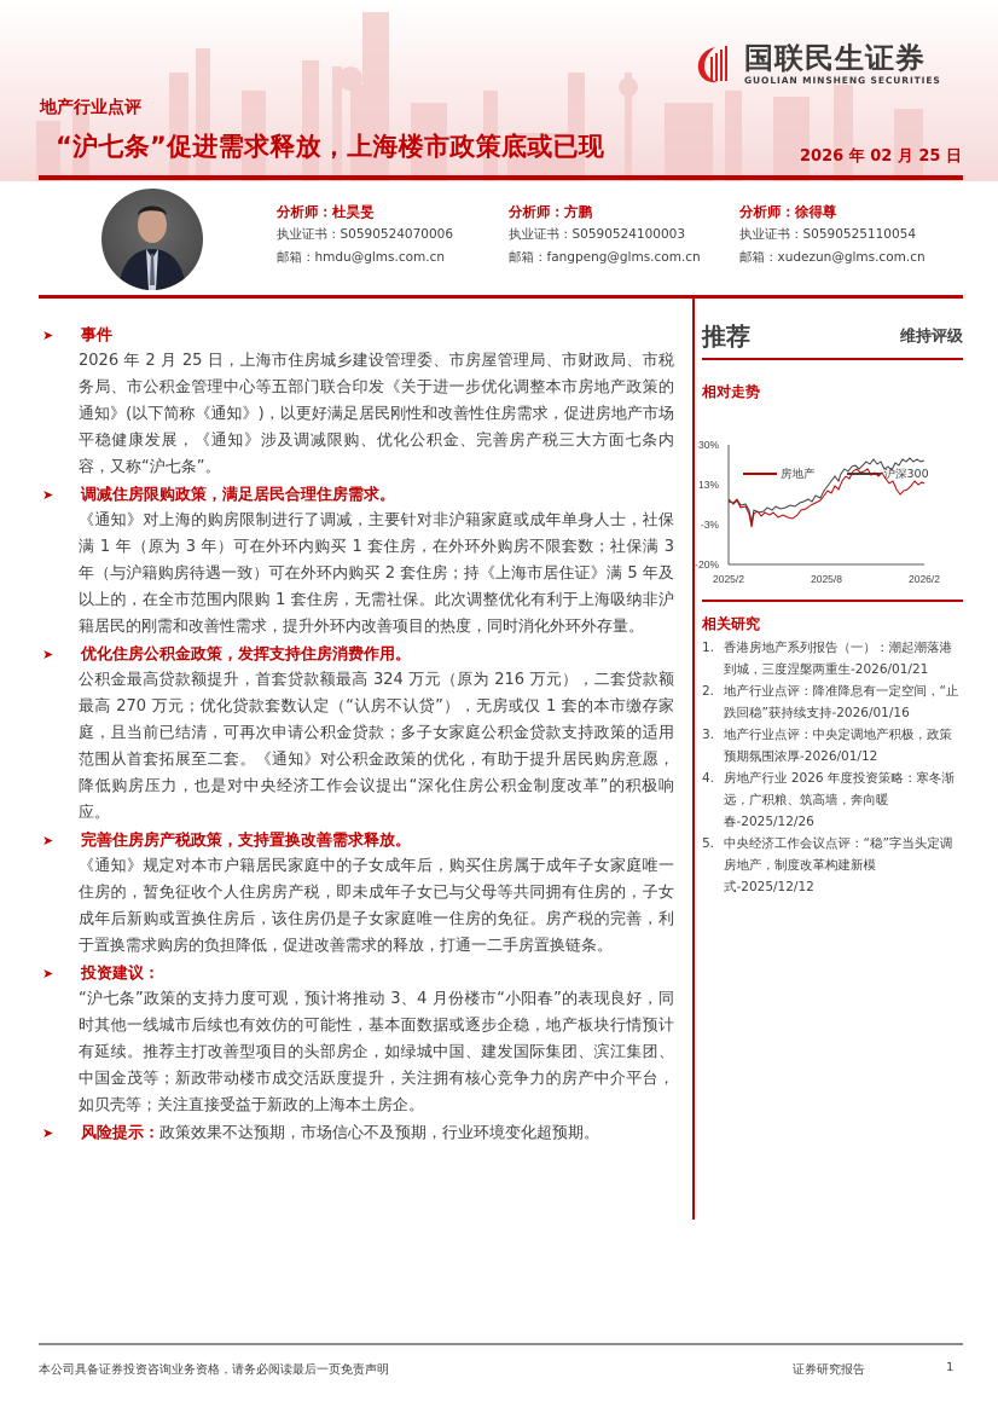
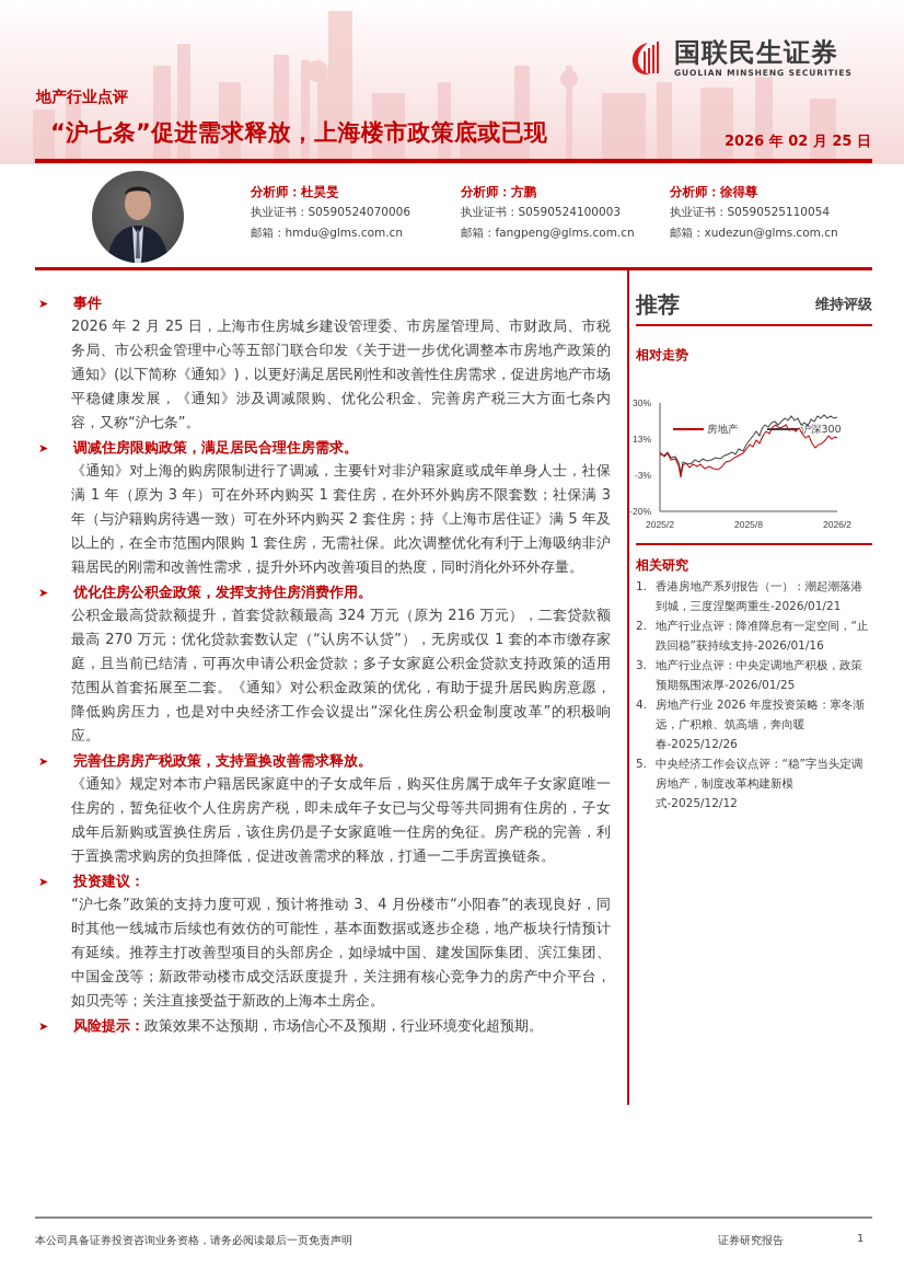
  国联民生证券
  GUOLIAN MINSHENG SECURITIES
  地产行业点评
  “沪七条”促进需求释放，上海楼市政策底或已现
  2026 年 02 月 25 日
  分析师：杜昊旻
  执业证书：S0590524070006
  邮箱：hmdu@glms.com.cn
  分析师：方鹏
  执业证书：S0590524100003
  邮箱：fangpeng@glms.com.cn
  分析师：徐得尊
  执业证书：S0590525110054
  邮箱：xudezun@glms.com.cn
  ➤
  事件
  2026 年 2 月 25 日，上海市住房城乡建设管理委、市房屋管理局、市财政局、市税务局、市公积金管理中心等五部门联合印发《关于进一步优化调整本市房地产政策的通知》(以下简称《通知》)，以更好满足居民刚性和改善性住房需求，促进房地产市场平稳健康发展，《通知》涉及调减限购、优化公积金、完善房产税三大方面七条内容，又称“沪七条”。
  ➤
  调减住房限购政策，满足居民合理住房需求。
  《通知》对上海的购房限制进行了调减，主要针对非沪籍家庭或成年单身人士，社保满 1 年（原为 3 年）可在外环内购买 1 套住房，在外环外购房不限套数；社保满 3 年（与沪籍购房待遇一致）可在外环内购买 2 套住房；持《上海市居住证》满 5 年及以上的，在全市范围内限购 1 套住房，无需社保。此次调整优化有利于上海吸纳非沪籍居民的刚需和改善性需求，提升外环内改善项目的热度，同时消化外环外存量。
  ➤
  优化住房公积金政策，发挥支持住房消费作用。
  公积金最高贷款额提升，首套贷款额最高 324 万元（原为 216 万元），二套贷款额最高 270 万元；优化贷款套数认定（“认房不认贷”），无房或仅 1 套的本市缴存家庭，且当前已结清，可再次申请公积金贷款；多子女家庭公积金贷款支持政策的适用范围从首套拓展至二套。《通知》对公积金政策的优化，有助于提升居民购房意愿，降低购房压力，也是对中央经济工作会议提出“深化住房公积金制度改革”的积极响应。
  ➤
  完善住房房产税政策，支持置换改善需求释放。
  《通知》规定对本市户籍居民家庭中的子女成年后，购买住房属于成年子女家庭唯一住房的，暂免征收个人住房房产税，即未成年子女已与父母等共同拥有住房的，子女成年后新购或置换住房后，该住房仍是子女家庭唯一住房的免征。房产税的完善，利于置换需求购房的负担降低，促进改善需求的释放，打通一二手房置换链条。
  ➤
  投资建议：
  “沪七条”政策的支持力度可观，预计将推动 3、4 月份楼市“小阳春”的表现良好，同时其他一线城市后续也有效仿的可能性，基本面数据或逐步企稳，地产板块行情预计有延续。推荐主打改善型项目的头部房企，如绿城中国、建发国际集团、滨江集团、中国金茂等；新政带动楼市成交活跃度提升，关注拥有核心竞争力的房产中介平台，如贝壳等；关注直接受益于新政的上海本土房企。
  ➤
  风险提示：
  政策效果不达预期，市场信心不及预期，行业环境变化超预期。
  推荐
  维持评级
  相对走势
  房地产
  沪深300
  30%
  13%
  -3%
  -20%
  2025/2
  2025/8
  2026/2
  相关研究
  1.
  香港房地产系列报告（一）：潮起潮落港到城，三度涅槃两重生-2026/01/21
  2.
  地产行业点评：降准降息有一定空间，“止跌回稳”获持续支持-2026/01/16
  3.
- 地产行业点评：中央定调地产积极，政策预期氛围浓厚-2026/01/12
+ 地产行业点评：中央定调地产积极，政策预期氛围浓厚-2026/01/25
  4.
  房地产行业 2026 年度投资策略：寒冬渐远，广积粮、筑高墙，奔向暖春-2025/12/26
  5.
  中央经济工作会议点评：“稳”字当头定调房地产，制度改革构建新模式-2025/12/12
  本公司具备证券投资咨询业务资格，请务必阅读最后一页免责声明
  证券研究报告
  1
